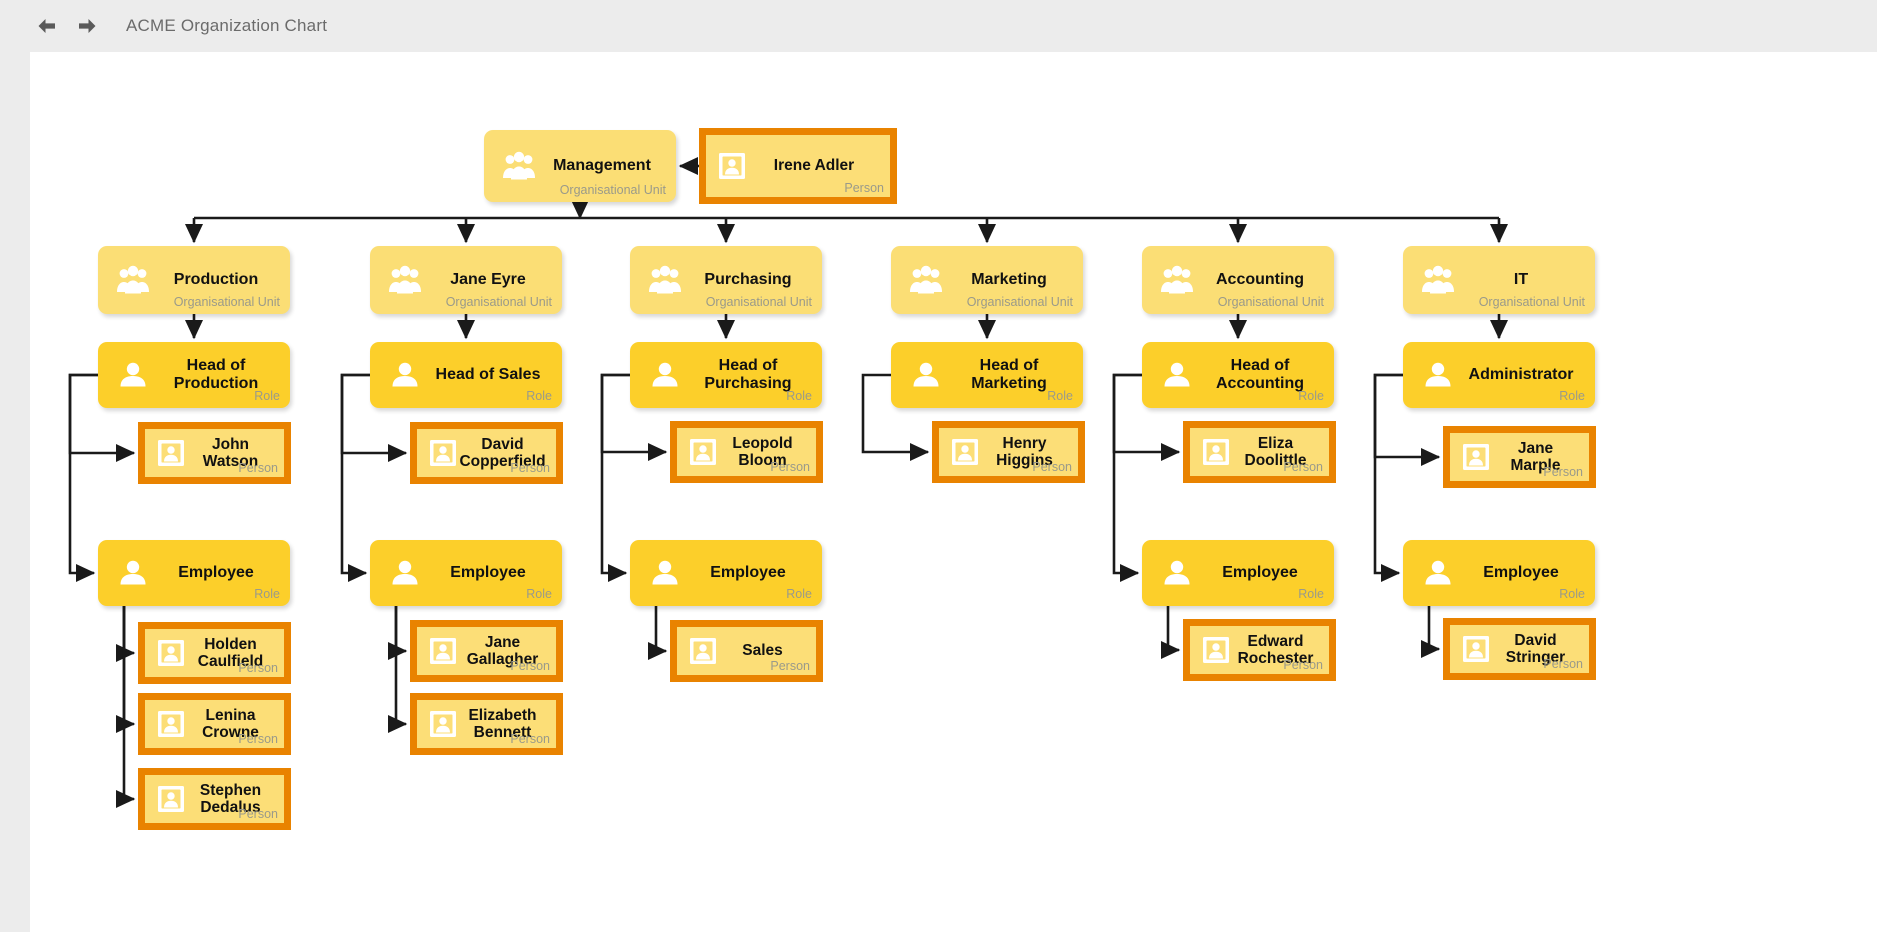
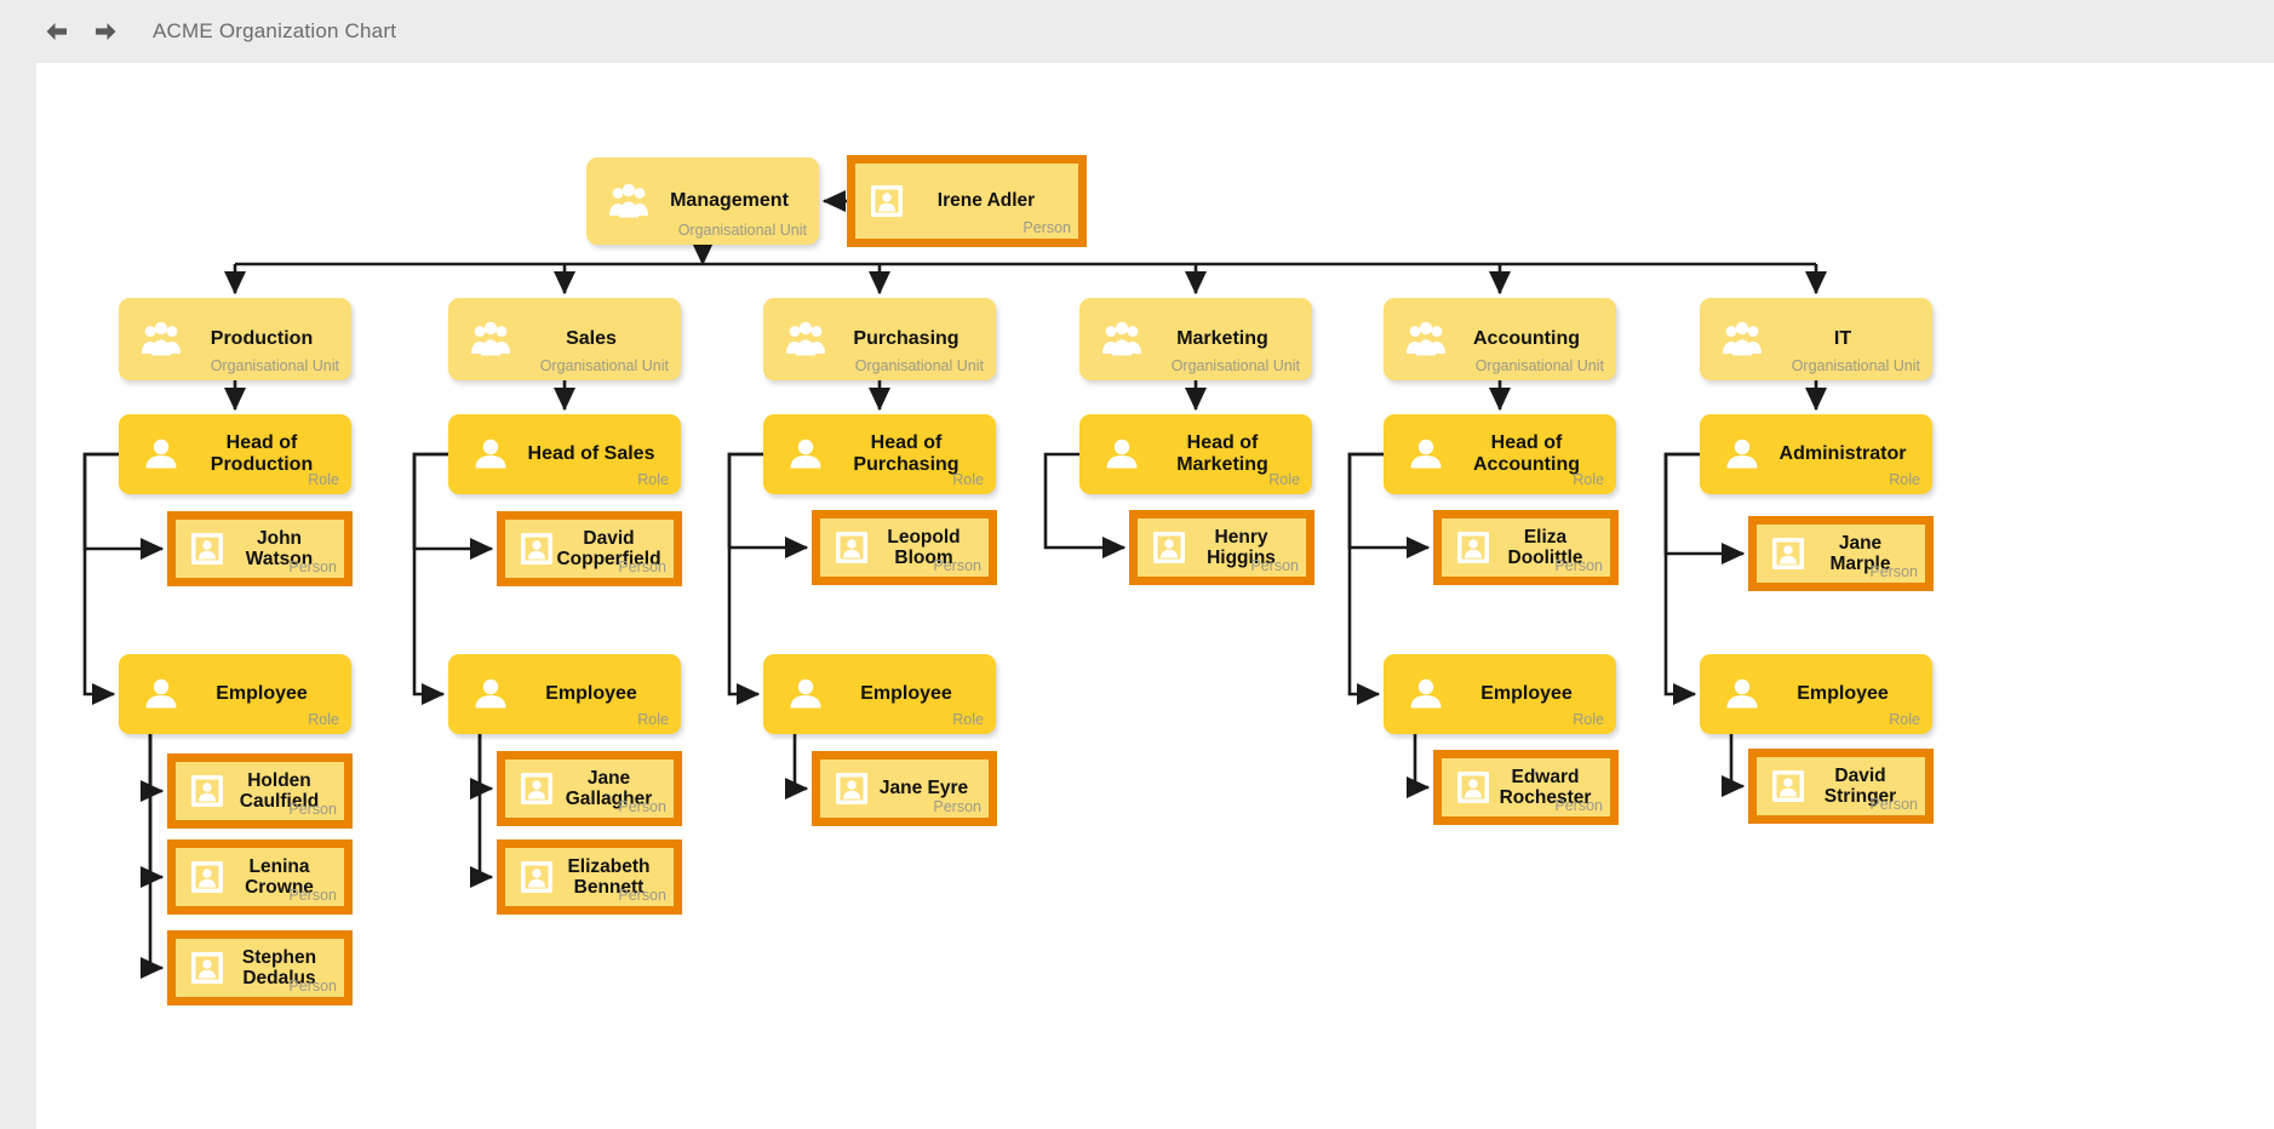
  ACME Organization Chart
  Management
  Organisational Unit
  Irene Adler
  Person
  Production
  Organisational Unit
  Head of Production
  Role
  John Watson
  Person
  Employee
  Role
  Holden
  Caulfield
  Person
  Lenina Crowne
  Person
  Stephen
  Dedalus
  Person
- Jane Eyre
+ Sales
  Organisational Unit
  Head of Sales
  Role
  David
  Copperfield
  Person
  Employee
  Role
  Jane Gallagher
  Person
  Elizabeth
  Bennett
  Person
  Purchasing
  Organisational Unit
  Head of Purchasing
  Role
  Leopold Bloom
  Person
  Employee
  Role
- Sales
+ Jane Eyre
  Person
  Marketing
  Organisational Unit
  Head of Marketing
  Role
  Henry Higgins
  Person
  Accounting
  Organisational Unit
  Head of Accounting
  Role
  Eliza
  Doolittle
  Person
  Employee
  Role
  Edward
  Rochester
  Person
  IT
  Organisational Unit
  Administrator
  Role
  Jane Marple
  Person
  Employee
  Role
  David Stringer
  Person
